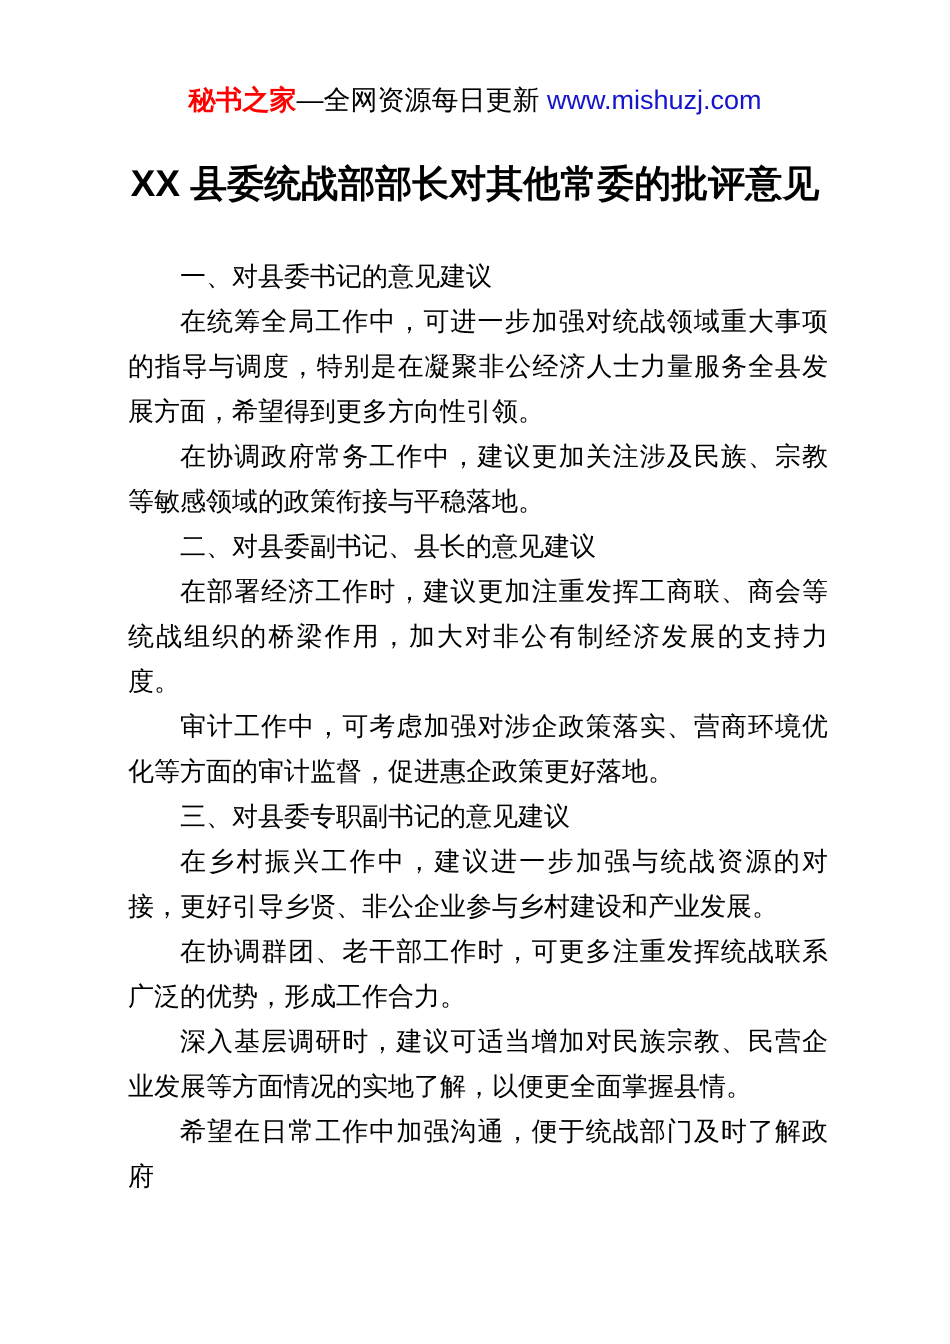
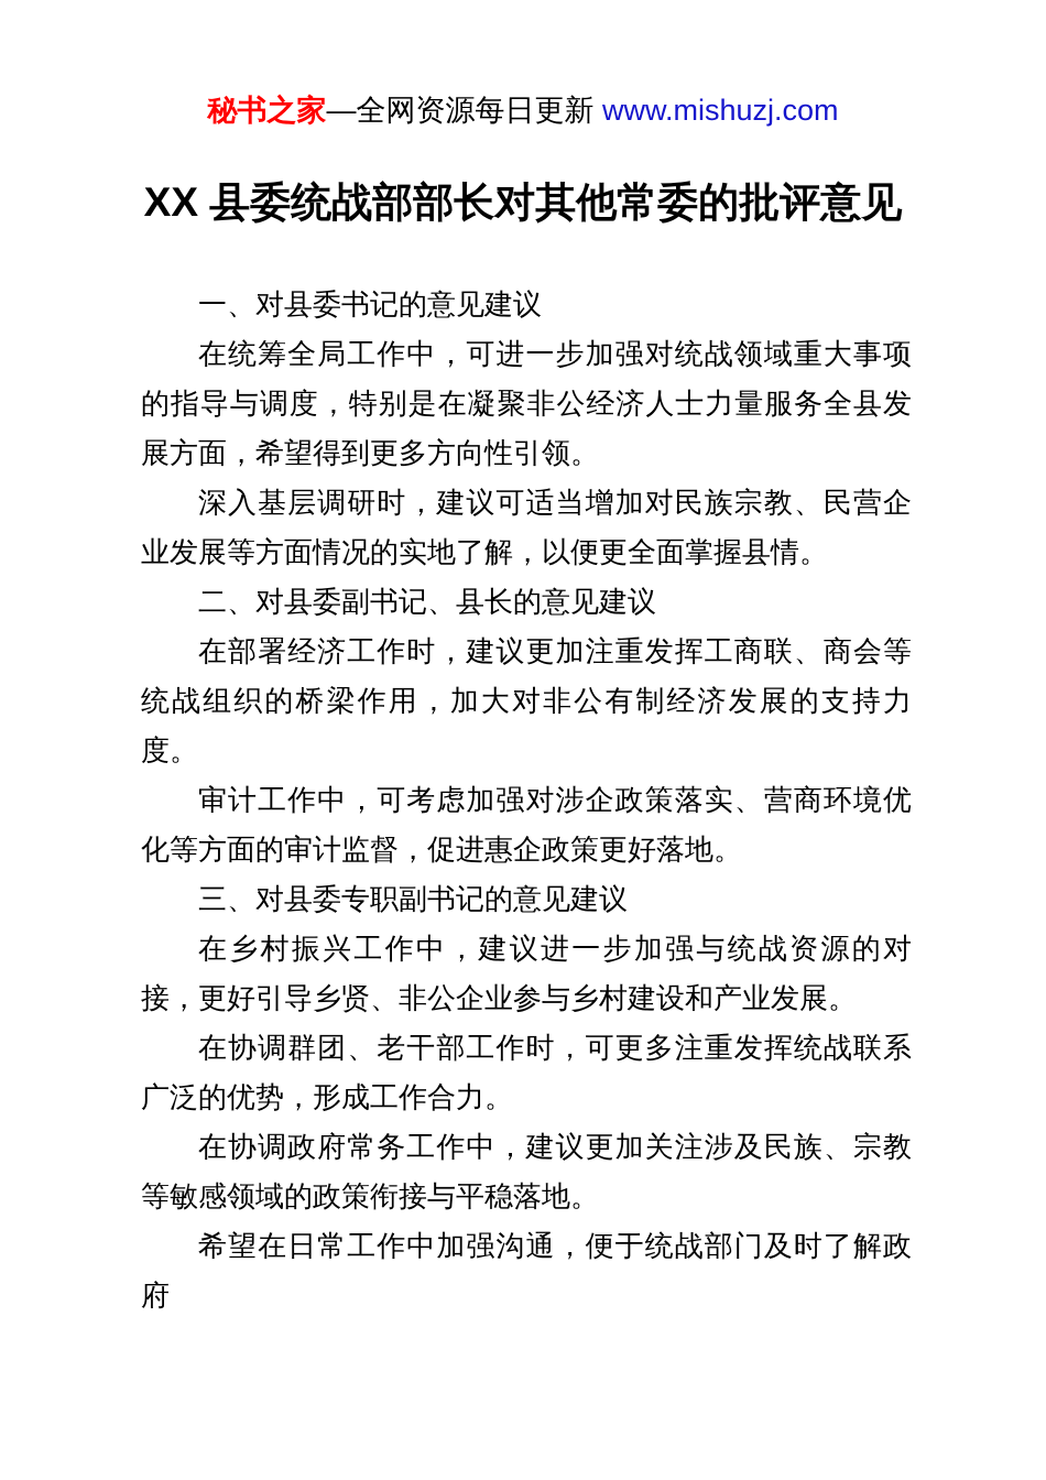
  秘书之家—全网资源每日更新 www.mishuzj.com
  XX 县委统战部部长对其他常委的批评意见
  一、对县委书记的意见建议
  在统筹全局工作中，可进一步加强对统战领域重大事项的指导与调度，特别是在凝聚非公经济人士力量服务全县发展方面，希望得到更多方向性引领。
- 在协调政府常务工作中，建议更加关注涉及民族、宗教等敏感领域的政策衔接与平稳落地。
+ 深入基层调研时，建议可适当增加对民族宗教、民营企业发展等方面情况的实地了解，以便更全面掌握县情。
  二、对县委副书记、县长的意见建议
  在部署经济工作时，建议更加注重发挥工商联、商会等统战组织的桥梁作用，加大对非公有制经济发展的支持力度。
  审计工作中，可考虑加强对涉企政策落实、营商环境优化等方面的审计监督，促进惠企政策更好落地。
  三、对县委专职副书记的意见建议
  在乡村振兴工作中，建议进一步加强与统战资源的对接，更好引导乡贤、非公企业参与乡村建设和产业发展。
  在协调群团、老干部工作时，可更多注重发挥统战联系广泛的优势，形成工作合力。
- 深入基层调研时，建议可适当增加对民族宗教、民营企业发展等方面情况的实地了解，以便更全面掌握县情。
+ 在协调政府常务工作中，建议更加关注涉及民族、宗教等敏感领域的政策衔接与平稳落地。
  希望在日常工作中加强沟通，便于统战部门及时了解政府
